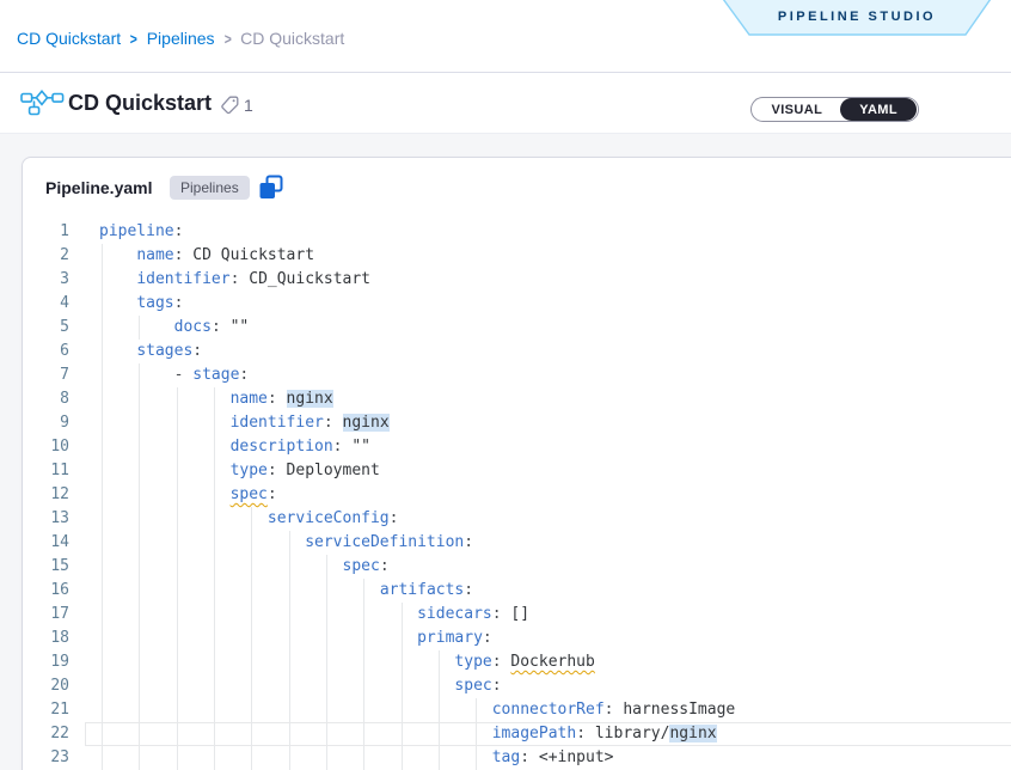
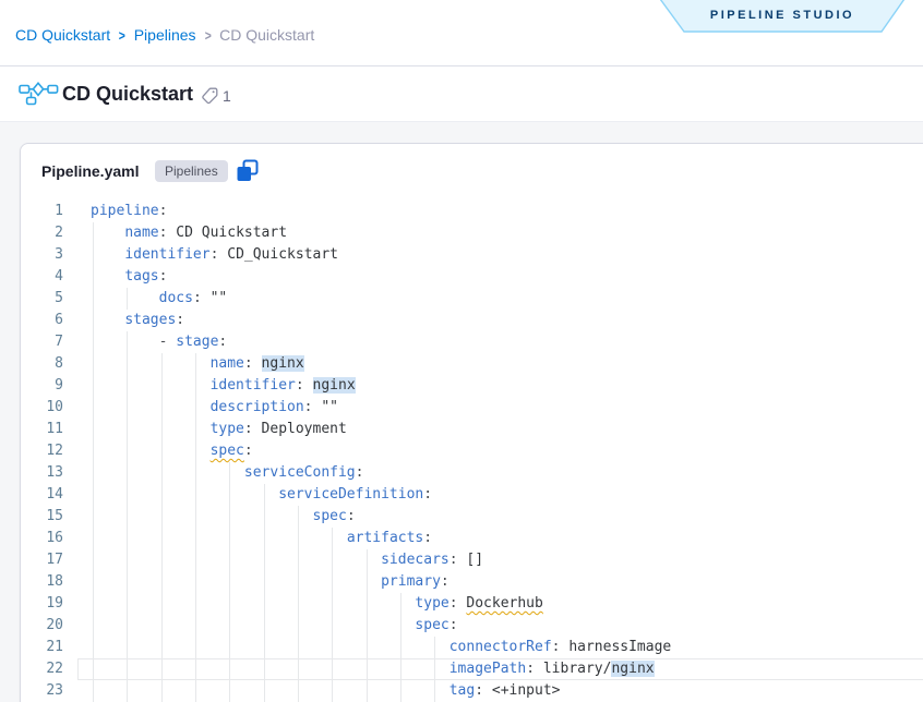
  CD Quickstart
  >
  Pipelines
  >
  CD Quickstart
  PIPELINE STUDIO
  CD Quickstart
  1
- VISUAL
- YAML
  Pipeline.yaml
  Pipelines
  1
  pipeline:
  2
  name: CD Quickstart
  3
  identifier: CD_Quickstart
  4
  tags:
  5
  docs: ""
  6
  stages:
  7
  - stage:
  8
  name: nginx
  9
  identifier: nginx
  10
  description: ""
  11
  type: Deployment
  12
  spec:
  13
  serviceConfig:
  14
  serviceDefinition:
  15
  spec:
  16
  artifacts:
  17
  sidecars: []
  18
  primary:
  19
  type: Dockerhub
  20
  spec:
  21
  connectorRef: harnessImage
  22
  imagePath: library/nginx
  23
  tag: <+input>
